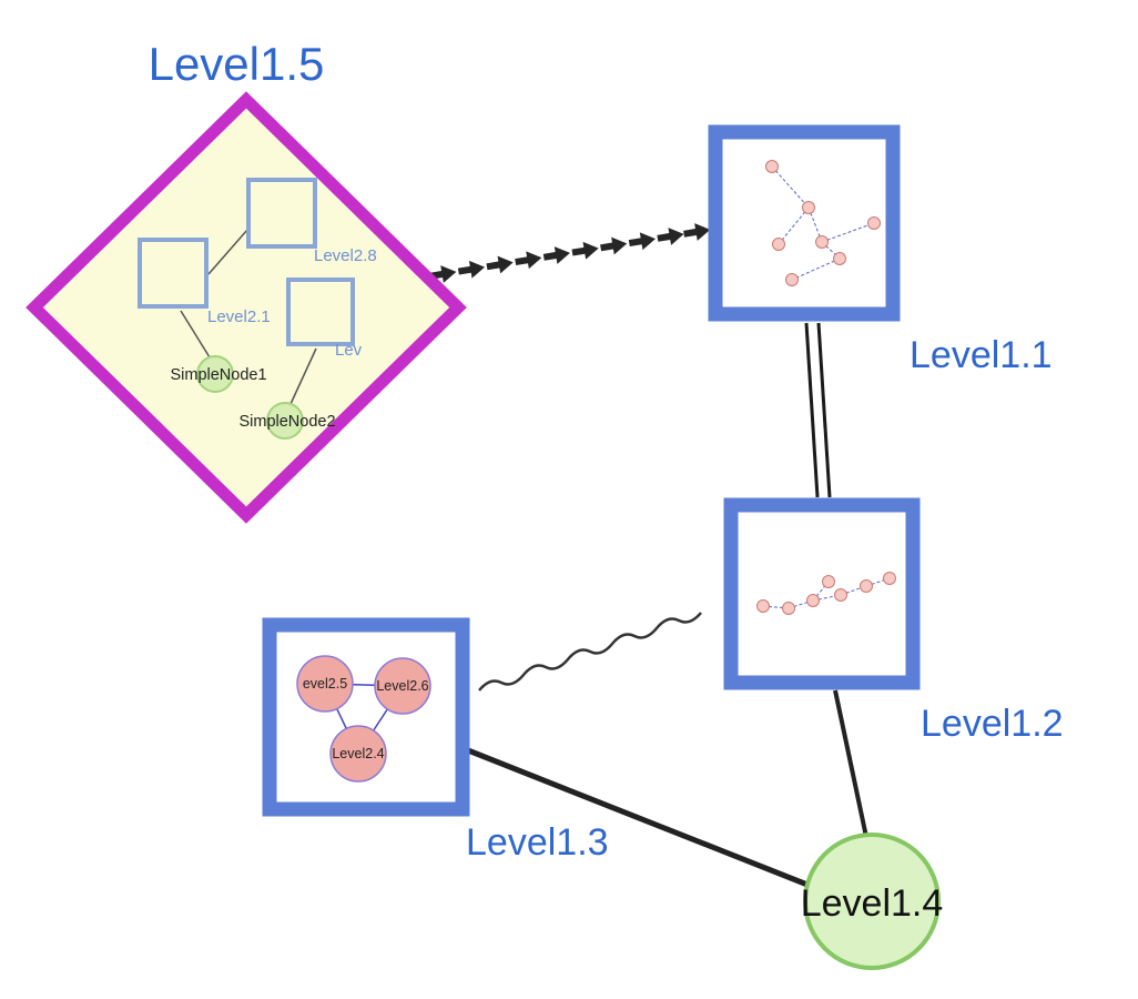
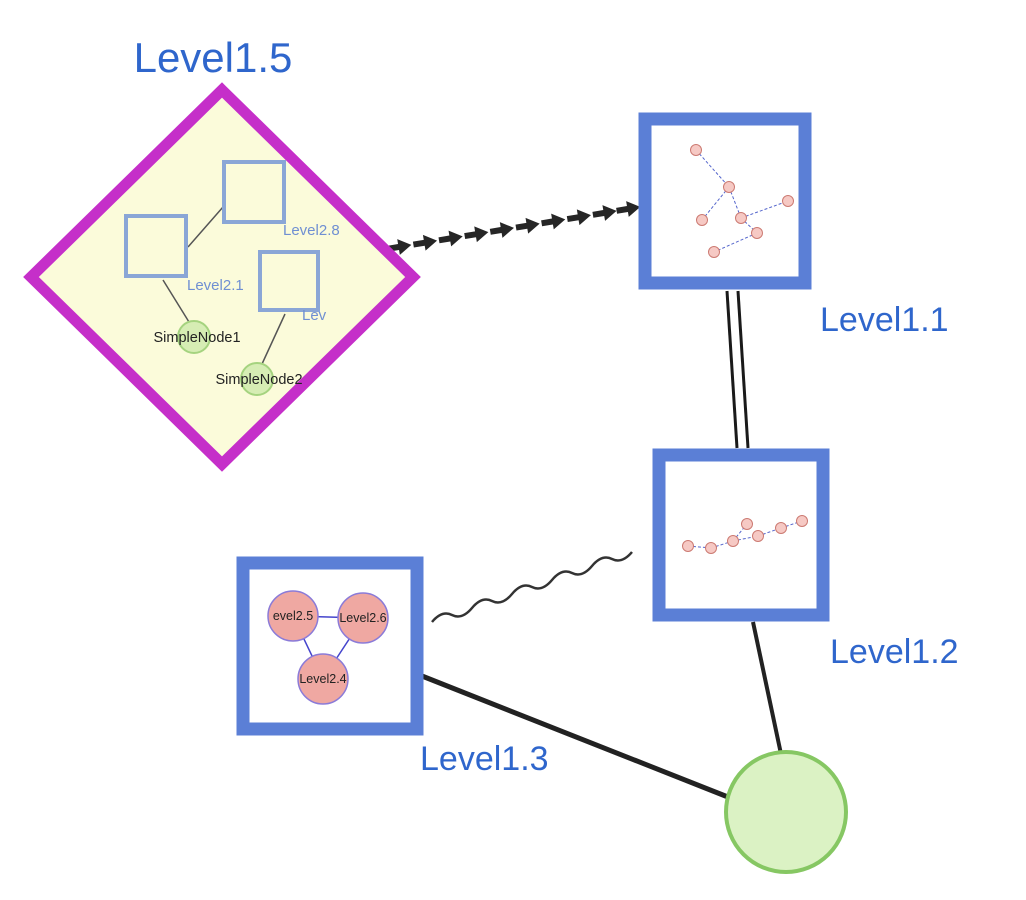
  Level1.5
  Level2.8
  Level2.1
  Lev
  SimpleNode1
  SimpleNode2
  Level1.1
  Level1.2
  evel2.5
  Level2.6
  Level2.4
  Level1.3
- Level1.4
